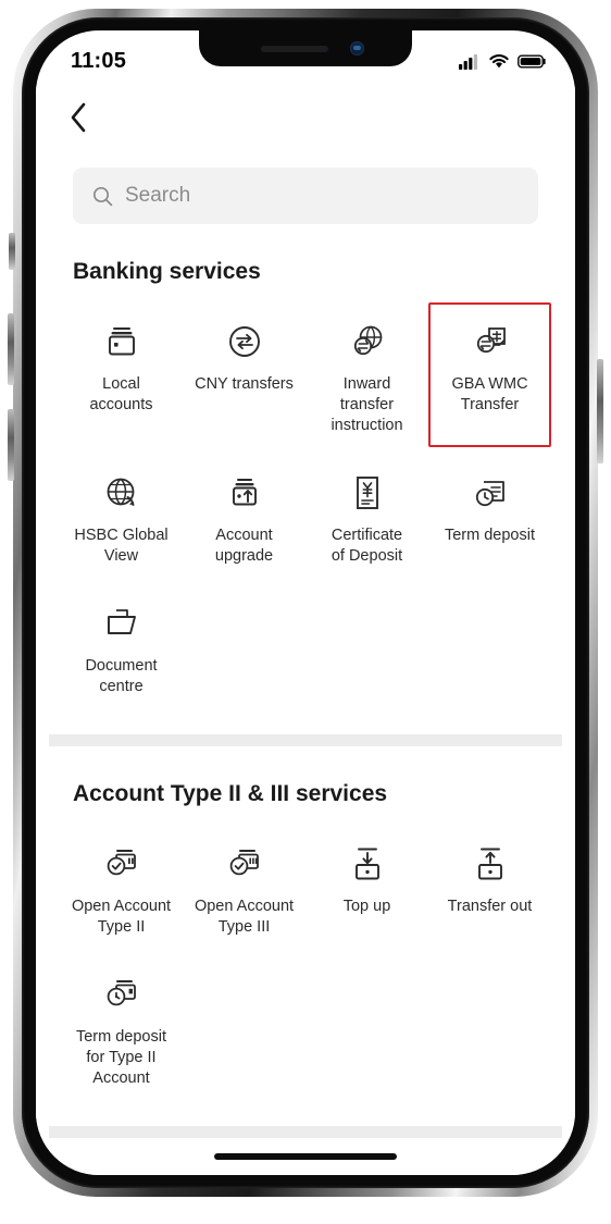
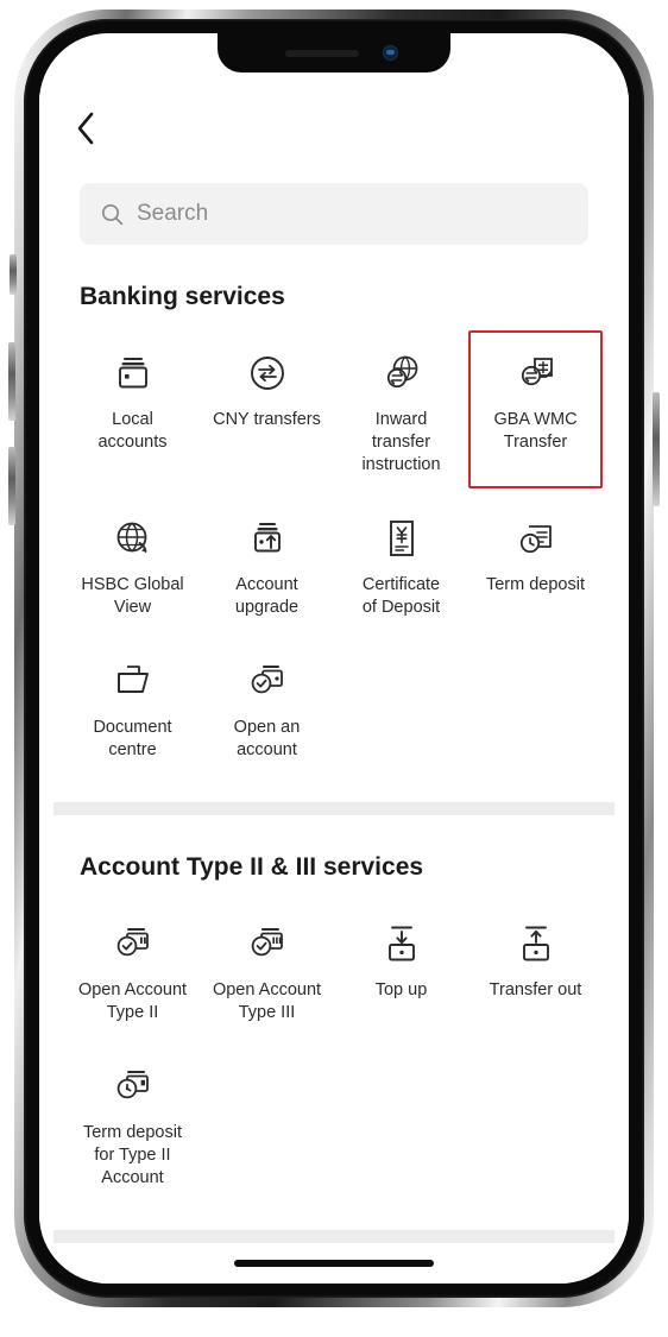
- 11:05
  Search
  Banking services
  Local
  accounts
  CNY transfers
  Inward
  transfer
  instruction
  GBA WMC
  Transfer
  HSBC Global
  View
  Account
  upgrade
  Certificate
  of Deposit
  Term deposit
  Document
  centre
+ Open an
+ account
  Account Type II & III services
  Open Account
  Type II
  Open Account
  Type III
  Top up
  Transfer out
  Term deposit
  for Type II
  Account
